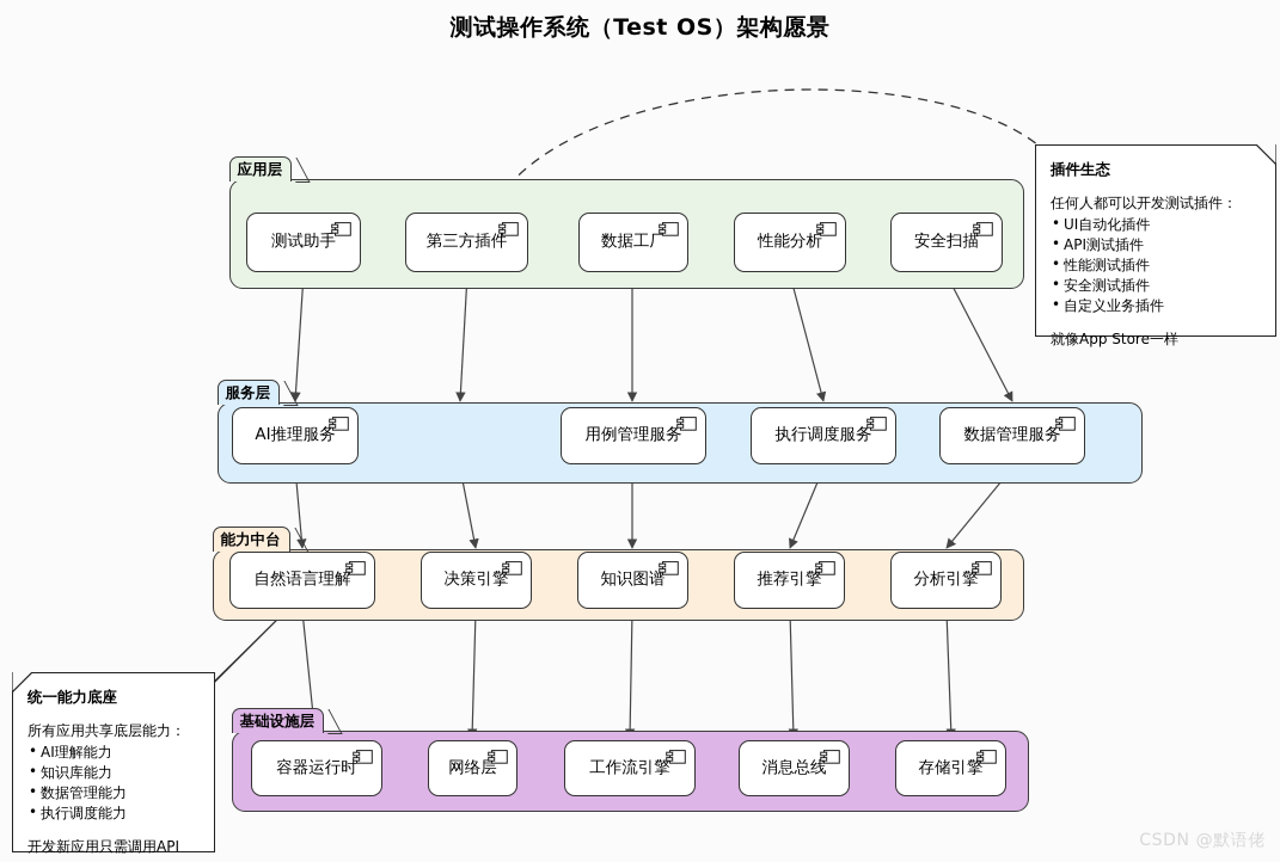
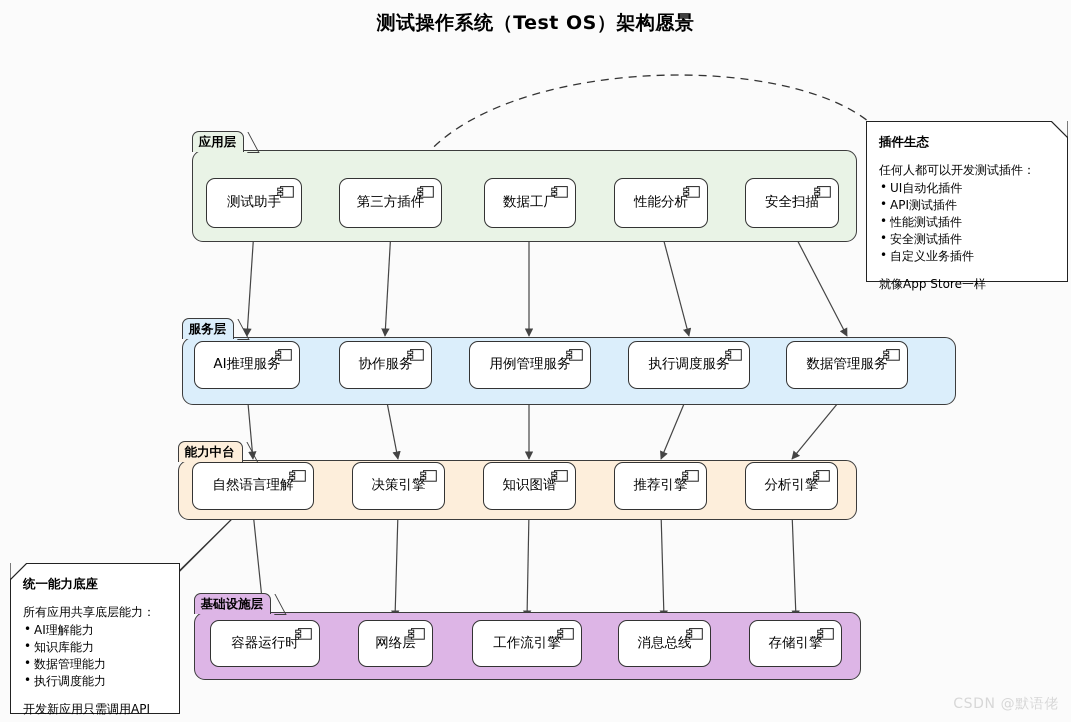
  测试操作系统（Test OS）架构愿景
  应用层
  测试助手
  第三方插件
  数据工厂
  性能分析
  安全扫描
  服务层
  AI推理服务
+ 协作服务
  用例管理服务
  执行调度服务
  数据管理服务
  能力中台
  自然语言理解
  决策引擎
  知识图谱
  推荐引擎
  分析引擎
  基础设施层
  容器运行时
  网络层
  工作流引擎
  消息总线
  存储引擎
  插件生态
  任何人都可以开发测试插件：
  UI自动化插件
  API测试插件
  性能测试插件
  安全测试插件
  自定义业务插件
  就像App Store一样
  统一能力底座
  所有应用共享底层能力：
  AI理解能力
  知识库能力
  数据管理能力
  执行调度能力
  开发新应用只需调用API
  CSDN @默语佬
